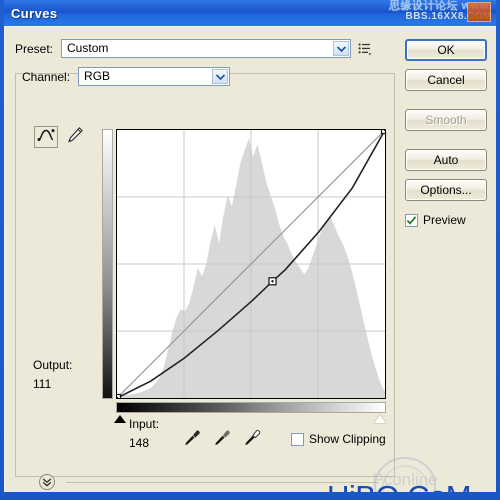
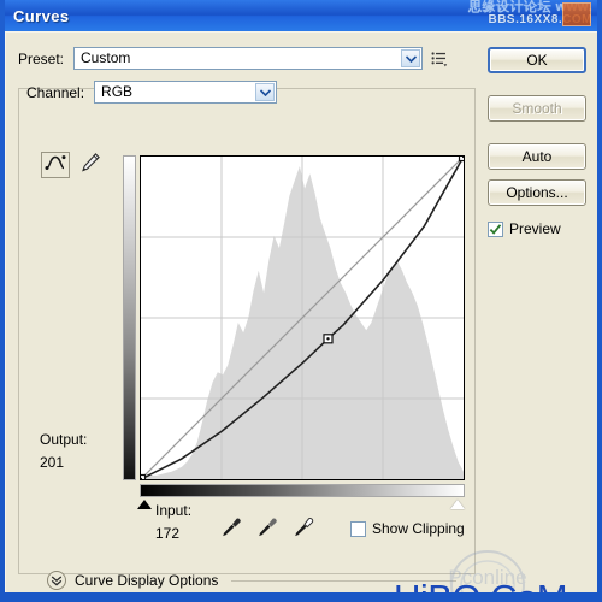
  Curves
  思缘设计论坛 www.
  BBS.16XX8.COM
  Preset:
  Custom
  Channel:
  RGB
  Output:
- 111
+ 201
  Input:
- 148
+ 172
  Show Clipping
+ Curve Display Options
  OK
- Cancel
  Smooth
  Auto
  Options...
  Preview
  Pconline
